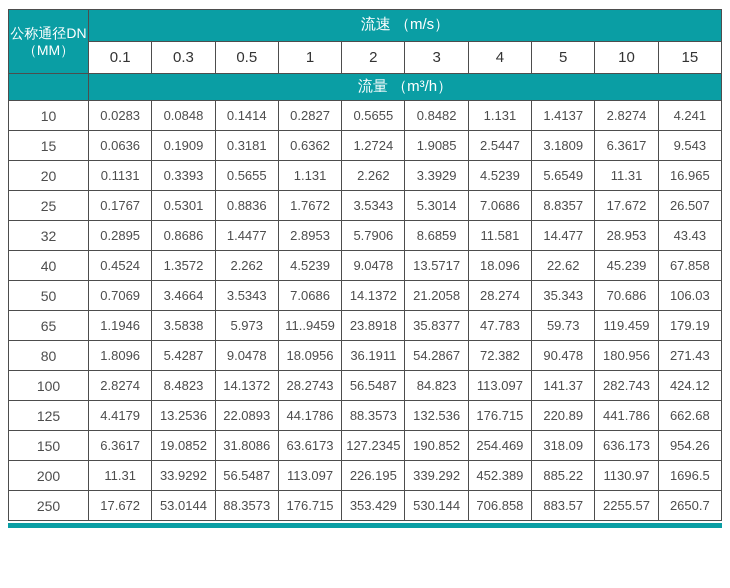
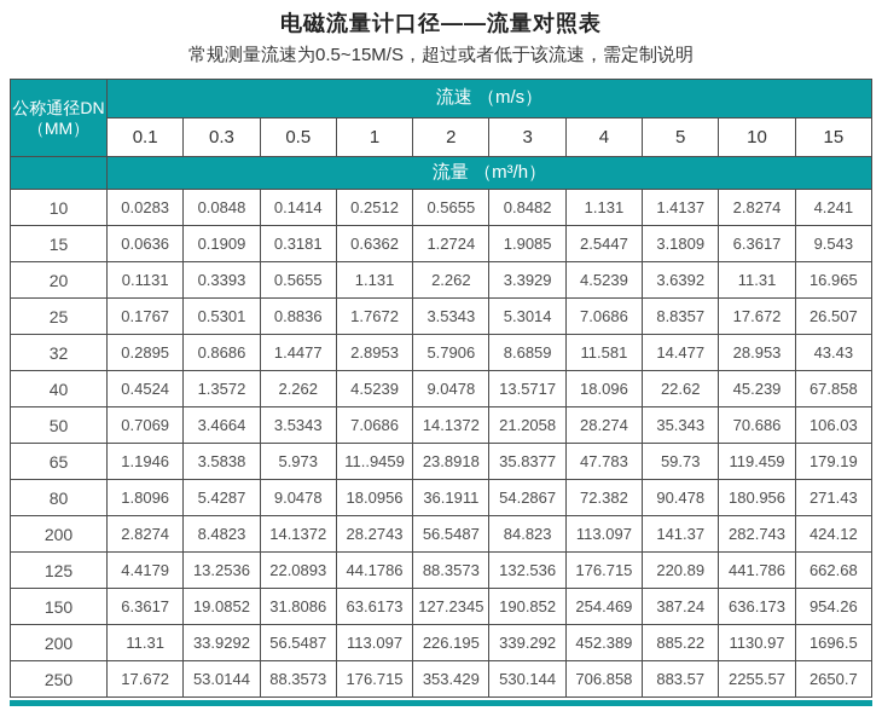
+ 电磁流量计口径——流量对照表
+ 常规测量流速为0.5~15M/S，超过或者低于该流速，需定制说明
  公称通径DN （MM）	流速 （m/s）
  0.1	0.3	0.5	1	2	3	4	5	10	15
  	流量 （m³/h）
- 10	0.0283	0.0848	0.1414	0.2827	0.5655	0.8482	1.131	1.4137	2.8274	4.241
+ 10	0.0283	0.0848	0.1414	0.2512	0.5655	0.8482	1.131	1.4137	2.8274	4.241
  15	0.0636	0.1909	0.3181	0.6362	1.2724	1.9085	2.5447	3.1809	6.3617	9.543
- 20	0.1131	0.3393	0.5655	1.131	2.262	3.3929	4.5239	5.6549	11.31	16.965
+ 20	0.1131	0.3393	0.5655	1.131	2.262	3.3929	4.5239	3.6392	11.31	16.965
  25	0.1767	0.5301	0.8836	1.7672	3.5343	5.3014	7.0686	8.8357	17.672	26.507
  32	0.2895	0.8686	1.4477	2.8953	5.7906	8.6859	11.581	14.477	28.953	43.43
  40	0.4524	1.3572	2.262	4.5239	9.0478	13.5717	18.096	22.62	45.239	67.858
  50	0.7069	3.4664	3.5343	7.0686	14.1372	21.2058	28.274	35.343	70.686	106.03
  65	1.1946	3.5838	5.973	11..9459	23.8918	35.8377	47.783	59.73	119.459	179.19
  80	1.8096	5.4287	9.0478	18.0956	36.1911	54.2867	72.382	90.478	180.956	271.43
- 100	2.8274	8.4823	14.1372	28.2743	56.5487	84.823	113.097	141.37	282.743	424.12
+ 200	2.8274	8.4823	14.1372	28.2743	56.5487	84.823	113.097	141.37	282.743	424.12
  125	4.4179	13.2536	22.0893	44.1786	88.3573	132.536	176.715	220.89	441.786	662.68
- 150	6.3617	19.0852	31.8086	63.6173	127.2345	190.852	254.469	318.09	636.173	954.26
+ 150	6.3617	19.0852	31.8086	63.6173	127.2345	190.852	254.469	387.24	636.173	954.26
  200	11.31	33.9292	56.5487	113.097	226.195	339.292	452.389	885.22	1130.97	1696.5
  250	17.672	53.0144	88.3573	176.715	353.429	530.144	706.858	883.57	2255.57	2650.7
